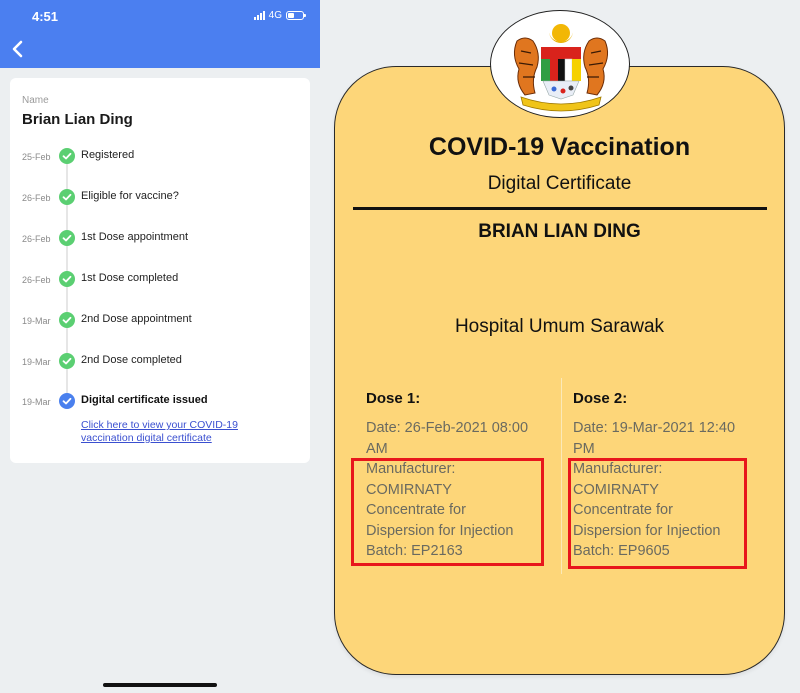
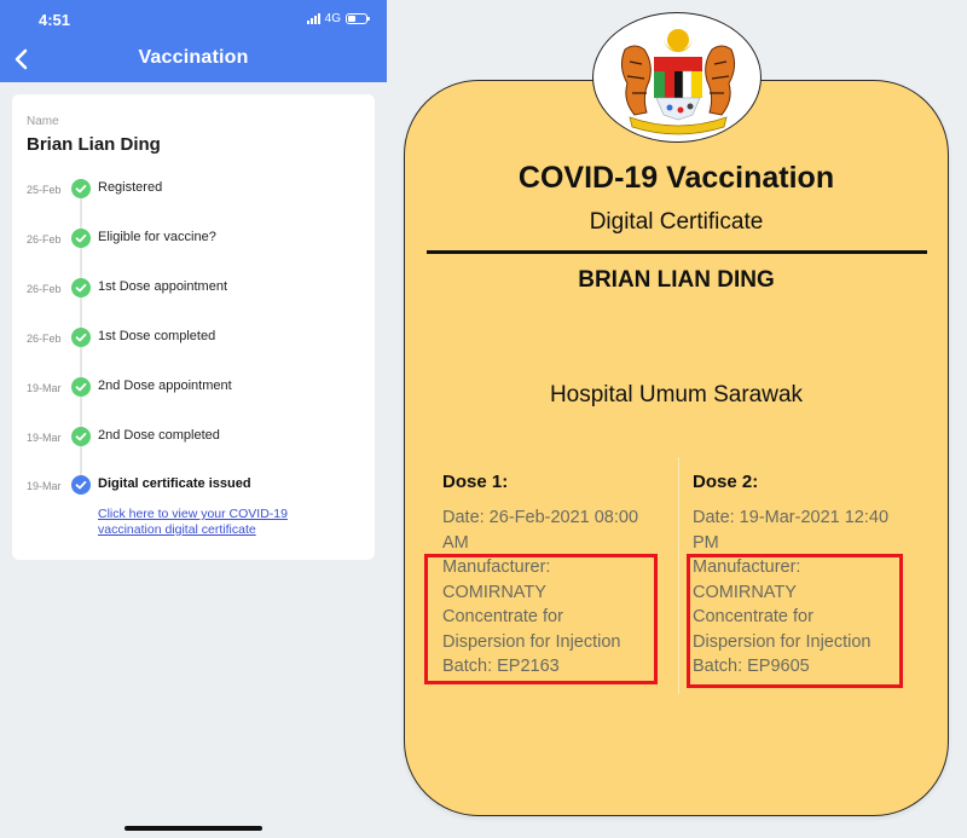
  4:51
  4G
+ Vaccination
  Name
  Brian Lian Ding
  25-Feb
  Registered
  26-Feb
  Eligible for vaccine?
  26-Feb
  1st Dose appointment
  26-Feb
  1st Dose completed
  19-Mar
  2nd Dose appointment
  19-Mar
  2nd Dose completed
  19-Mar
  Digital certificate issued
  Click here to view your COVID-19 vaccination digital certificate
  COVID-19 Vaccination
  Digital Certificate
  BRIAN LIAN DING
  Hospital Umum Sarawak
  Dose 1:
  Date: 26-Feb-2021 08:00
  AM
  Manufacturer:
  COMIRNATY
  Concentrate for
  Dispersion for Injection
  Batch: EP2163
  Dose 2:
  Date: 19-Mar-2021 12:40
  PM
  Manufacturer:
  COMIRNATY
  Concentrate for
  Dispersion for Injection
  Batch: EP9605
